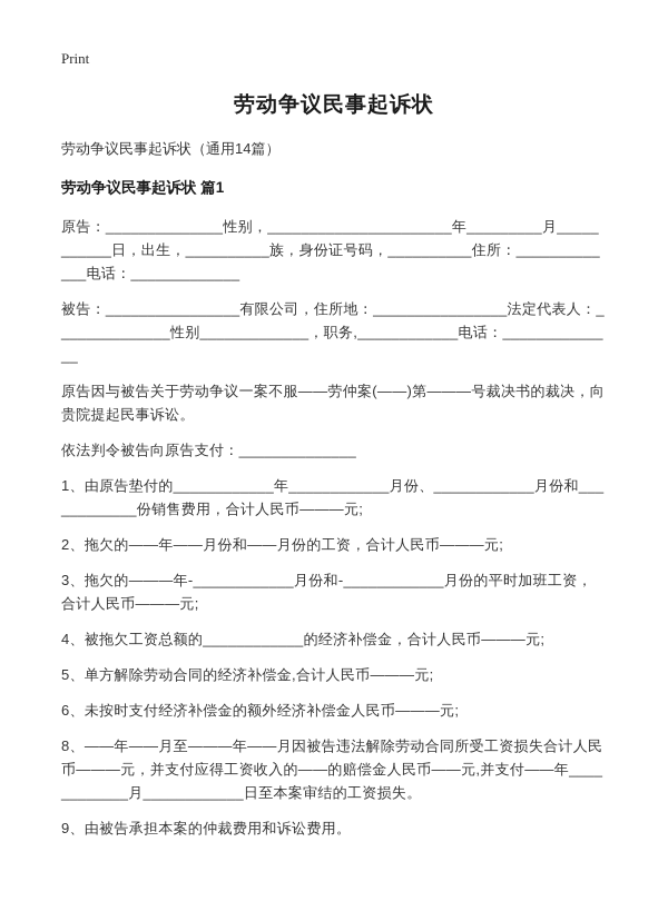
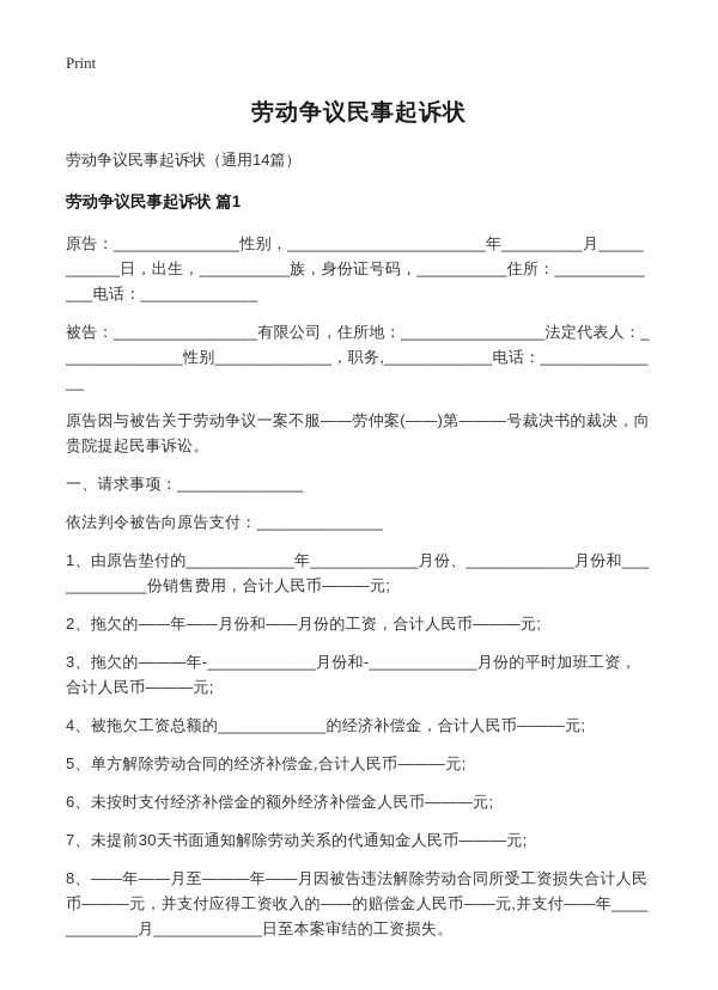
  Print
  劳动争议民事起诉状
  劳动争议民事起诉状（通用14篇）
  劳动争议民事起诉状 篇1
  原告：______________性别，______________________年_________月___________日，出生，__________族，身份证号码，__________住所：_____________电话：_____________
  被告：________________有限公司，住所地：________________法定代表人：______________性别_____________，职务,____________电话：______________
  原告因与被告关于劳动争议一案不服——劳仲案(——)第———号裁决书的裁决，向贵院提起民事诉讼。
+ 一、请求事项：______________
  依法判令被告向原告支付：______________
  1、由原告垫付的____________年____________月份、____________月份和____________份销售费用，合计人民币———元;
  2、拖欠的——年——月份和——月份的工资，合计人民币———元;
  3、拖欠的———年-____________月份和-____________月份的平时加班工资，合计人民币———元;
  4、被拖欠工资总额的____________的经济补偿金，合计人民币———元;
  5、单方解除劳动合同的经济补偿金,合计人民币———元;
  6、未按时支付经济补偿金的额外经济补偿金人民币———元;
+ 7、未提前30天书面通知解除劳动关系的代通知金人民币———元;
  8、——年——月至———年——月因被告违法解除劳动合同所受工资损失合计人民币———元，并支付应得工资收入的——的赔偿金人民币——元,并支付——年____________月____________日至本案审结的工资损失。
- 9、由被告承担本案的仲裁费用和诉讼费用。
